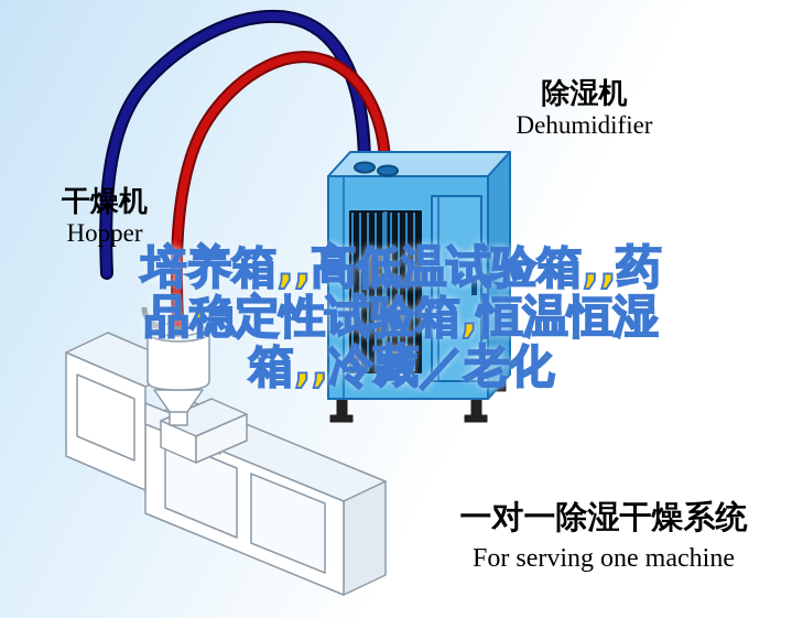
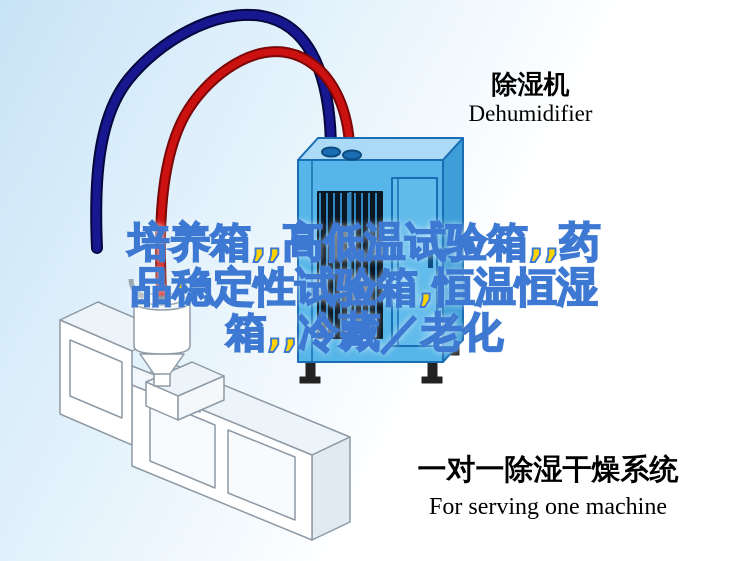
  除湿机
  Dehumidifier
- 干燥机
- Hopper
  培养箱,,高低温试验箱,,药
  品稳定性试验箱,恒温恒湿
  箱,,冷藏／老化
  一对一除湿干燥系统
  For serving one machine
